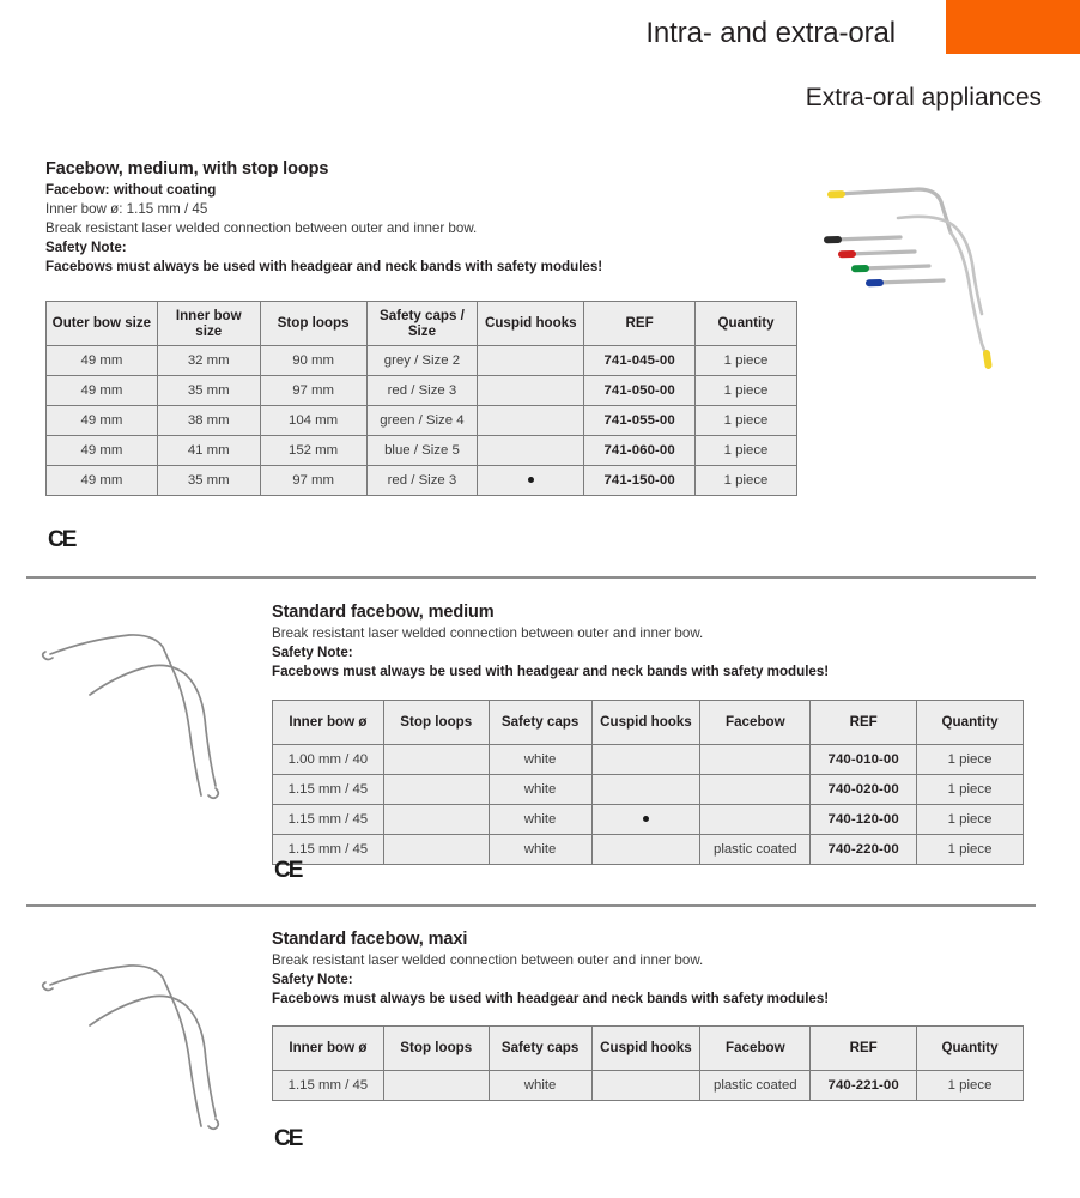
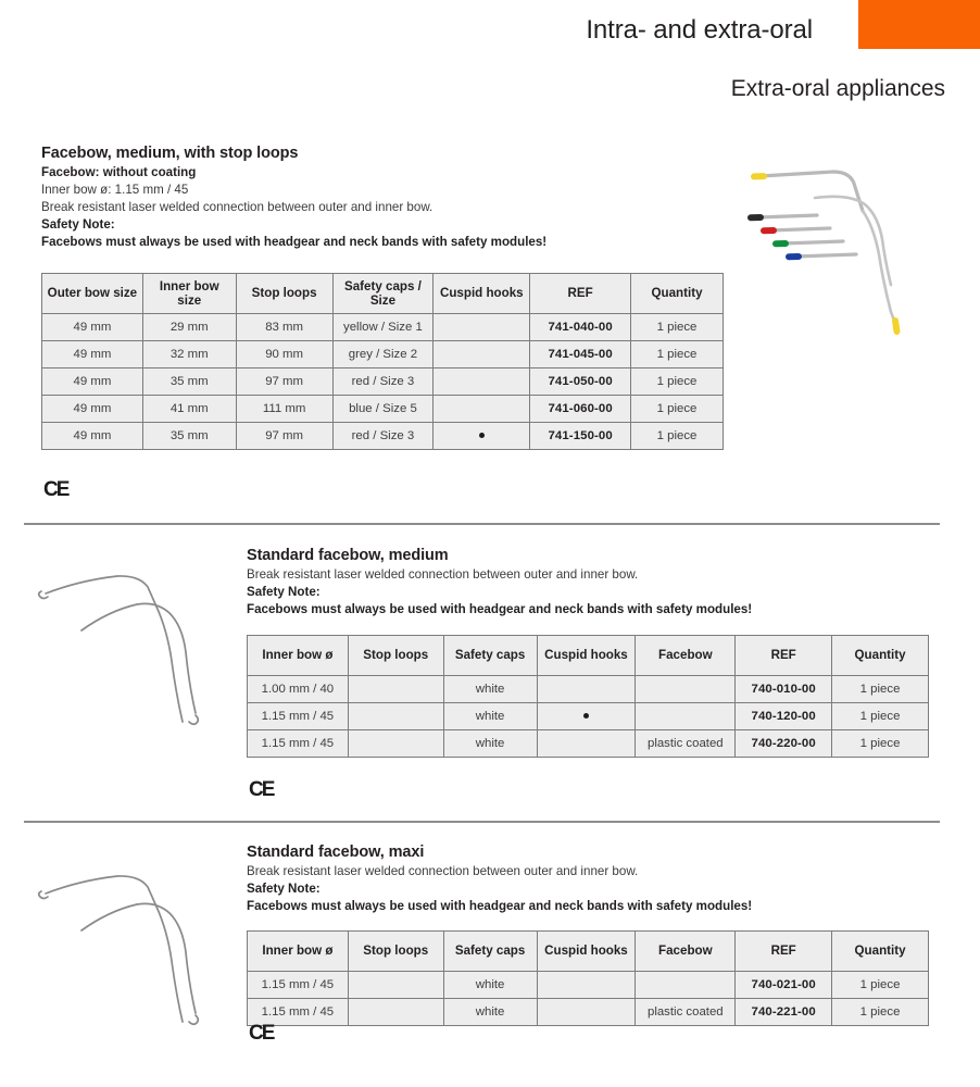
  Intra- and extra-oral
  Extra-oral appliances
  Facebow, medium, with stop loops
  Facebow: without coating
  Inner bow ø: 1.15 mm / 45
  Break resistant laser welded connection between outer and inner bow.
  Safety Note:
  Facebows must always be used with headgear and neck bands with safety modules!
  Outer bow size	Inner bow size	Stop loops	Safety caps / Size	Cuspid hooks	REF	Quantity
+ 49 mm	29 mm	83 mm	yellow / Size 1		741-040-00	1 piece
  49 mm	32 mm	90 mm	grey / Size 2		741-045-00	1 piece
  49 mm	35 mm	97 mm	red / Size 3		741-050-00	1 piece
- 49 mm	38 mm	104 mm	green / Size 4		741-055-00	1 piece
- 49 mm	41 mm	152 mm	blue / Size 5		741-060-00	1 piece
+ 49 mm	41 mm	111 mm	blue / Size 5		741-060-00	1 piece
  49 mm	35 mm	97 mm	red / Size 3		741-150-00	1 piece
  CE
  Standard facebow, medium
  Break resistant laser welded connection between outer and inner bow.
  Safety Note:
  Facebows must always be used with headgear and neck bands with safety modules!
  Inner bow ø	Stop loops	Safety caps	Cuspid hooks	Facebow	REF	Quantity
  1.00 mm / 40		white			740-010-00	1 piece
- 1.15 mm / 45		white			740-020-00	1 piece
  1.15 mm / 45		white			740-120-00	1 piece
  1.15 mm / 45		white		plastic coated	740-220-00	1 piece
  CE
  Standard facebow, maxi
  Break resistant laser welded connection between outer and inner bow.
  Safety Note:
  Facebows must always be used with headgear and neck bands with safety modules!
  Inner bow ø	Stop loops	Safety caps	Cuspid hooks	Facebow	REF	Quantity
+ 1.15 mm / 45		white			740-021-00	1 piece
  1.15 mm / 45		white		plastic coated	740-221-00	1 piece
  CE
